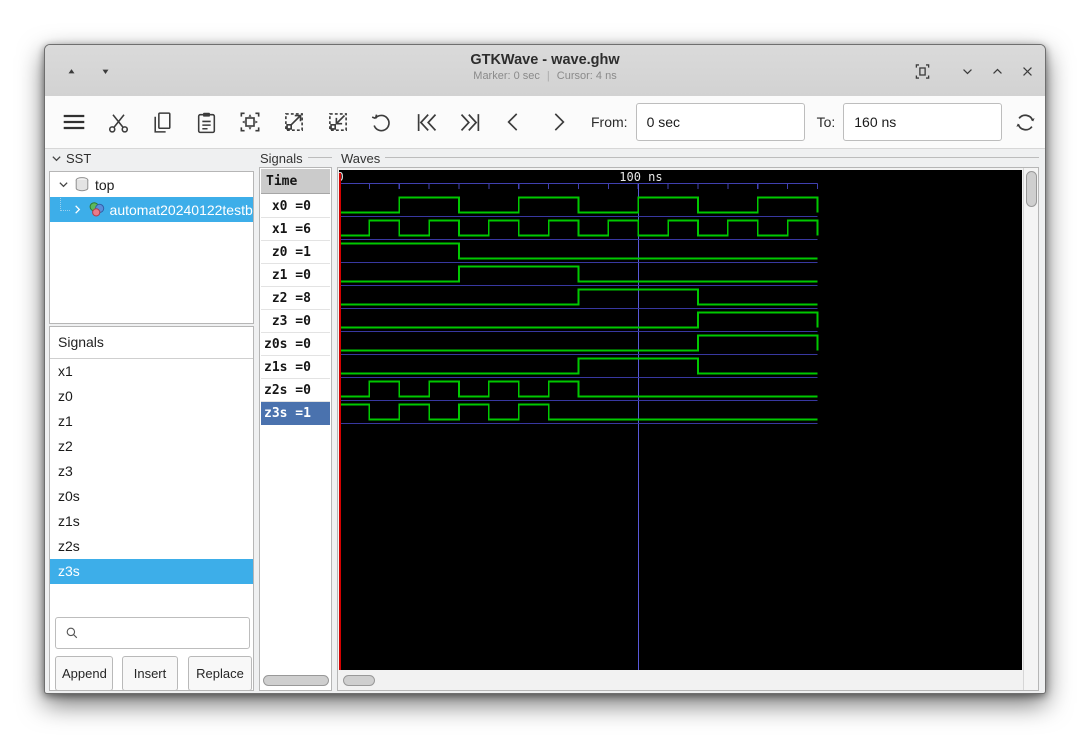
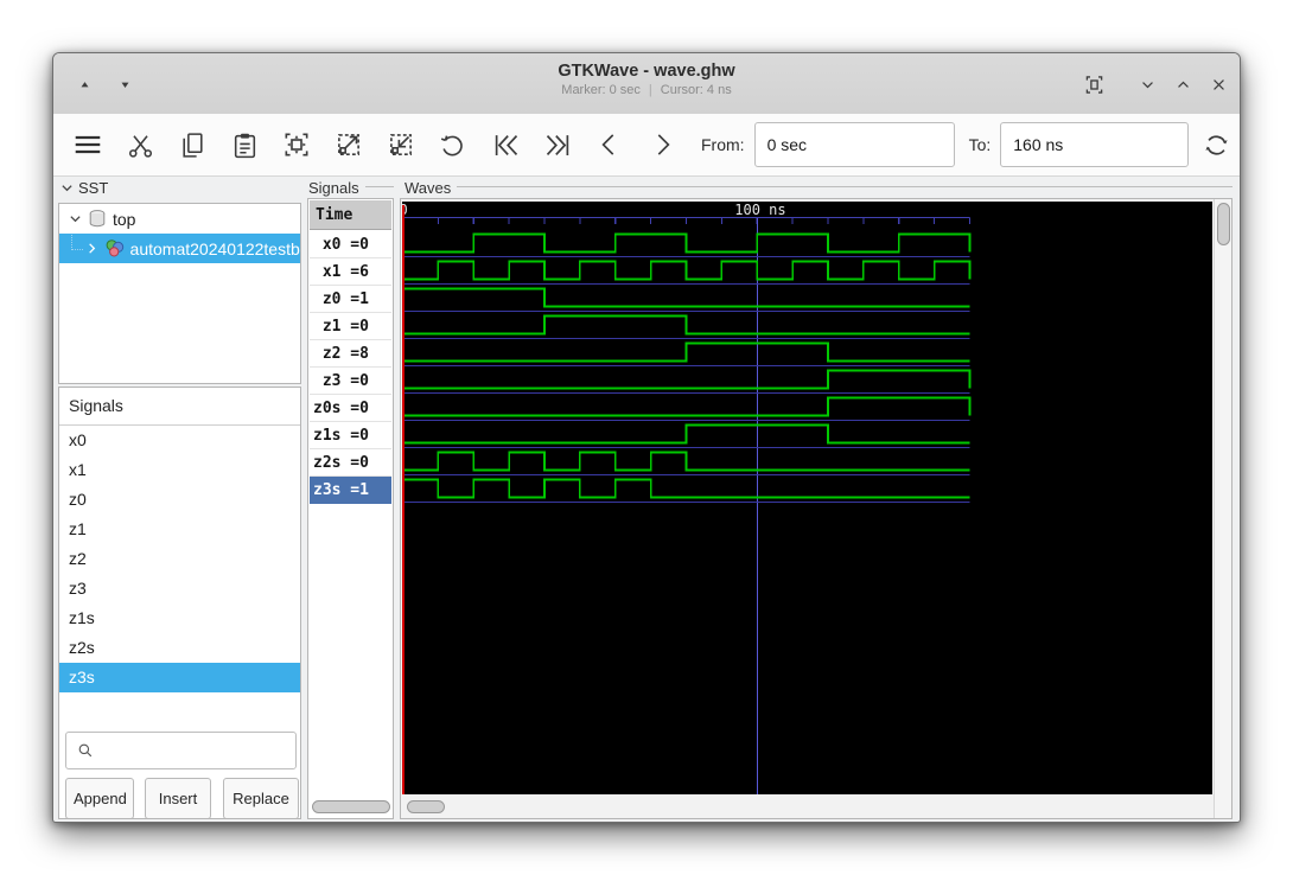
  GTKWave - wave.ghw
  Marker: 0 sec | Cursor: 4 ns
  From:
  0 sec
  To:
  160 ns
  SST
  top
  automat20240122testb
  Signals
+ x0
  x1
  z0
  z1
  z2
  z3
- z0s
  z1s
  z2s
  z3s
  Append
  Insert
  Replace
  Signals
  Time
  x0 =0
  x1 =6
  z0 =1
  z1 =0
  z2 =8
  z3 =0
  z0s =0
  z1s =0
  z2s =0
  z3s =1
  Waves
  100 ns
